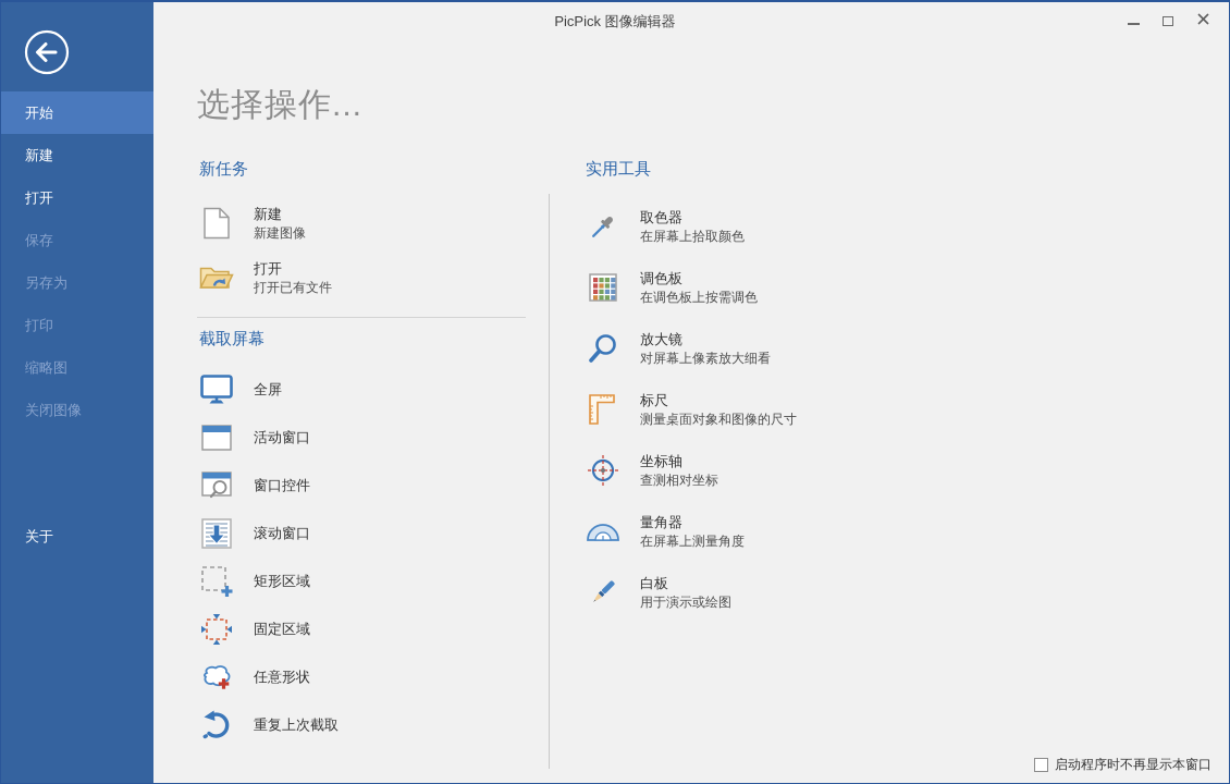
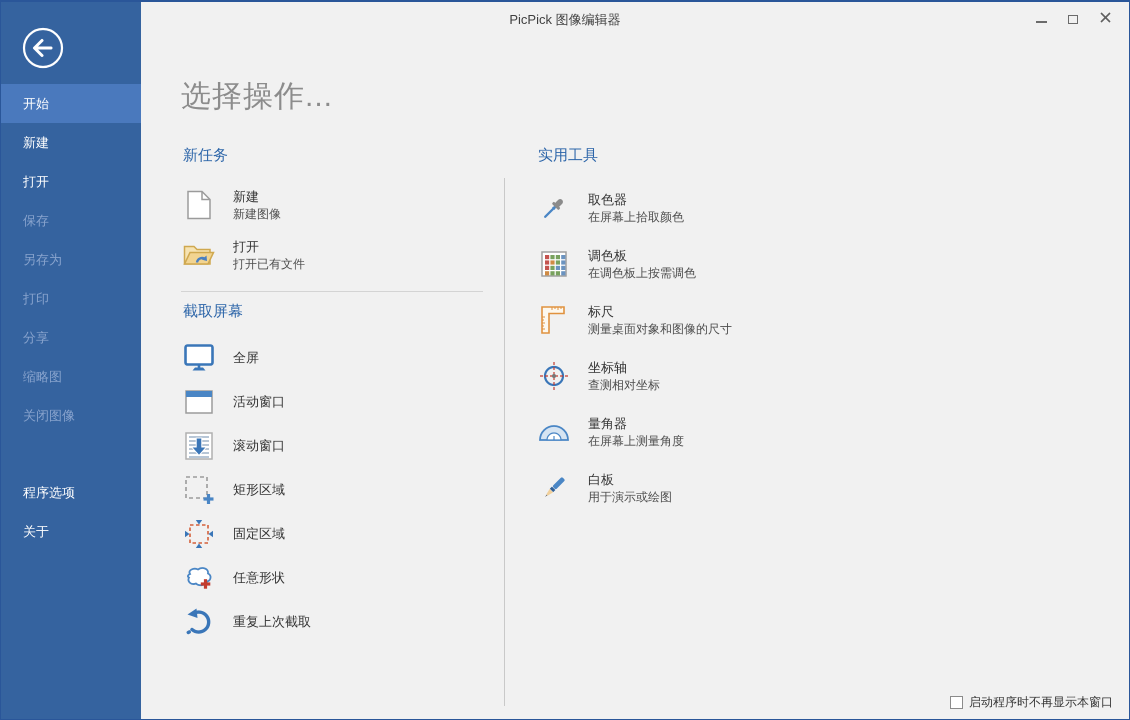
  开始
  新建
  打开
  保存
  另存为
  打印
+ 分享
  缩略图
  关闭图像
+ 程序选项
  关于
  PicPick 图像编辑器
  选择操作...
  新任务
  新建
  新建图像
  打开
  打开已有文件
  截取屏幕
  全屏
  活动窗口
- 窗口控件
  滚动窗口
  矩形区域
  固定区域
  任意形状
  重复上次截取
  实用工具
  取色器
  在屏幕上拾取颜色
  调色板
  在调色板上按需调色
- 放大镜
- 对屏幕上像素放大细看
  标尺
  测量桌面对象和图像的尺寸
  坐标轴
  查测相对坐标
  量角器
  在屏幕上测量角度
  白板
  用于演示或绘图
  启动程序时不再显示本窗口
